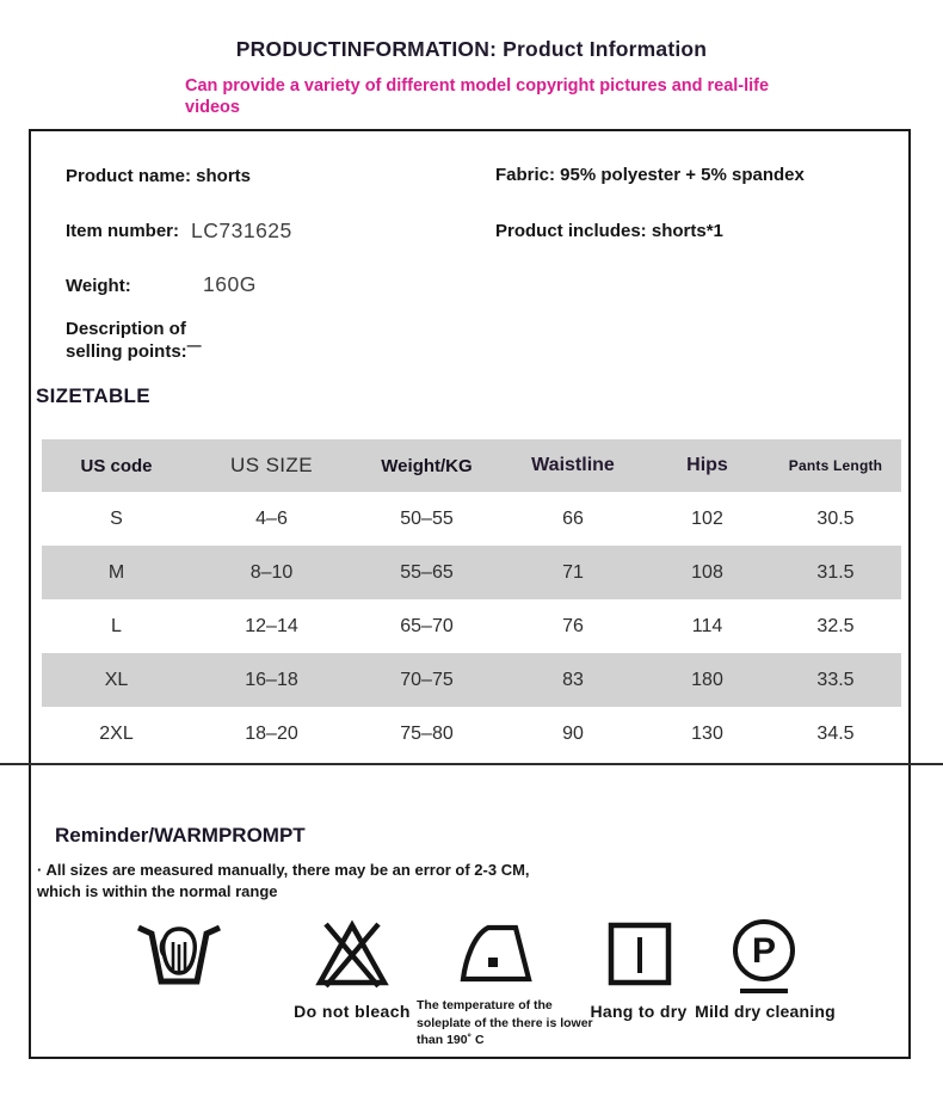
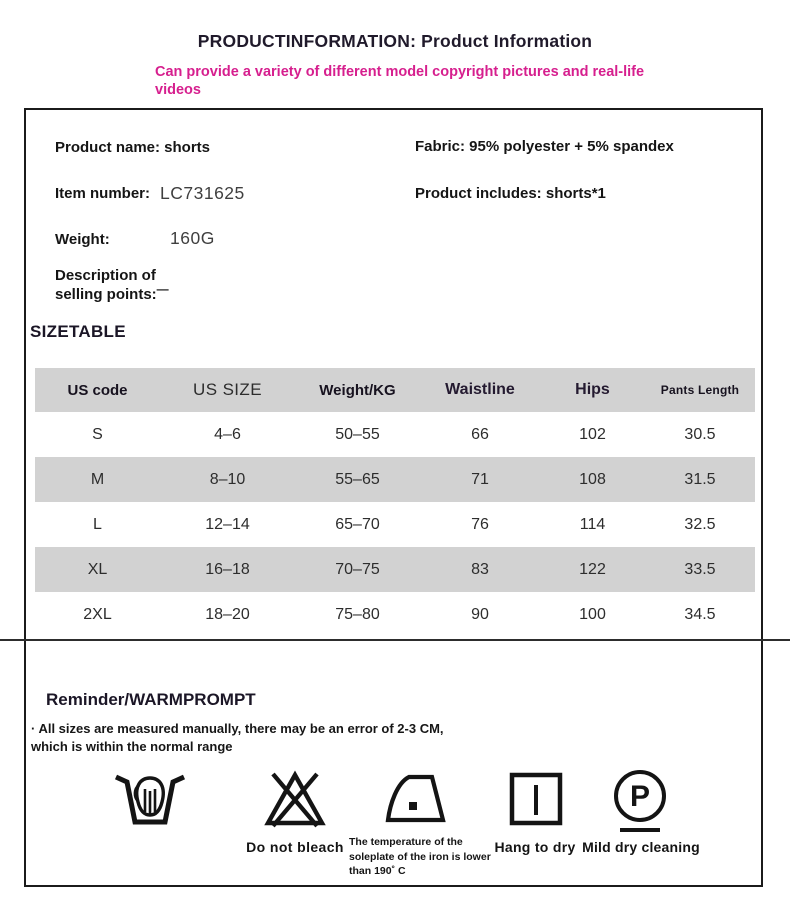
  PRODUCTINFORMATION: Product Information
  Can provide a variety of different model copyright pictures and real-life videos
  Product name: shorts
  Fabric: 95% polyester + 5% spandex
  Item number:
  LC731625
  Product includes: shorts*1
  Weight:
  160G
  Description of selling points:—
  SIZETABLE
  US code	US SIZE	Weight/KG	Waistline	Hips	Pants Length
  S	4–6	50–55	66	102	30.5
  M	8–10	55–65	71	108	31.5
  L	12–14	65–70	76	114	32.5
- XL	16–18	70–75	83	180	33.5
+ XL	16–18	70–75	83	122	33.5
- 2XL	18–20	75–80	90	130	34.5
+ 2XL	18–20	75–80	90	100	34.5
  Reminder/WARMPROMPT
  · All sizes are measured manually, there may be an error of 2-3 CM, which is within the normal range
  Do not bleach
  The temperature of the
- soleplate of the there is lower
+ soleplate of the iron is lower
  than 190˚ C
  Hang to dry
  P
  Mild dry cleaning
